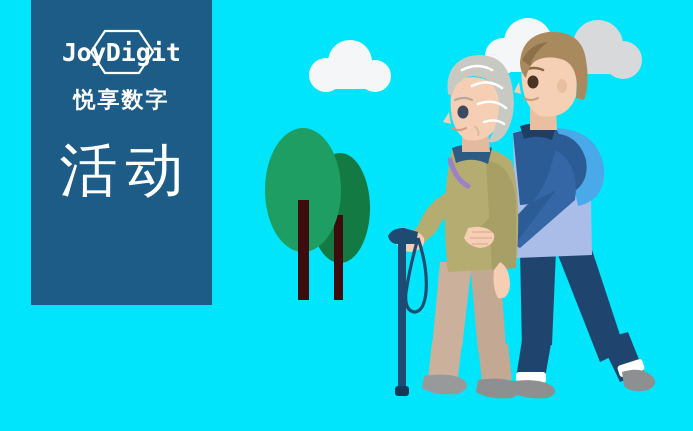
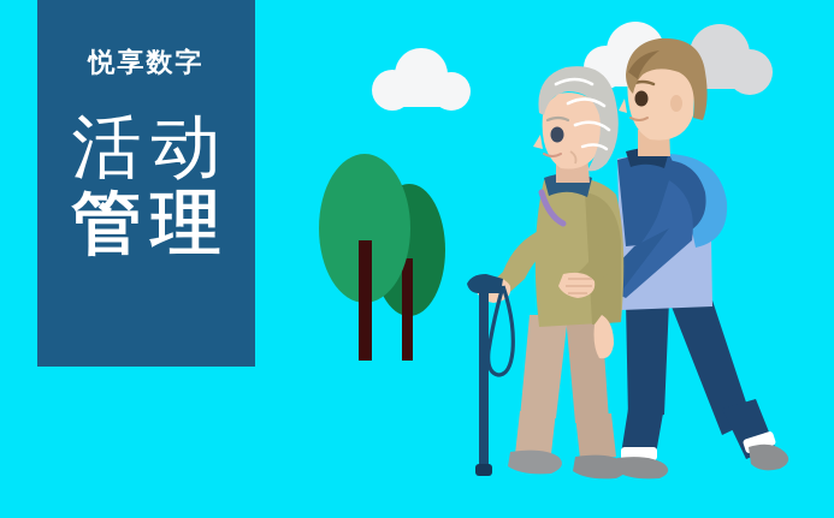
- JoyDigit
  悦享数字
  活动
+ 管理
